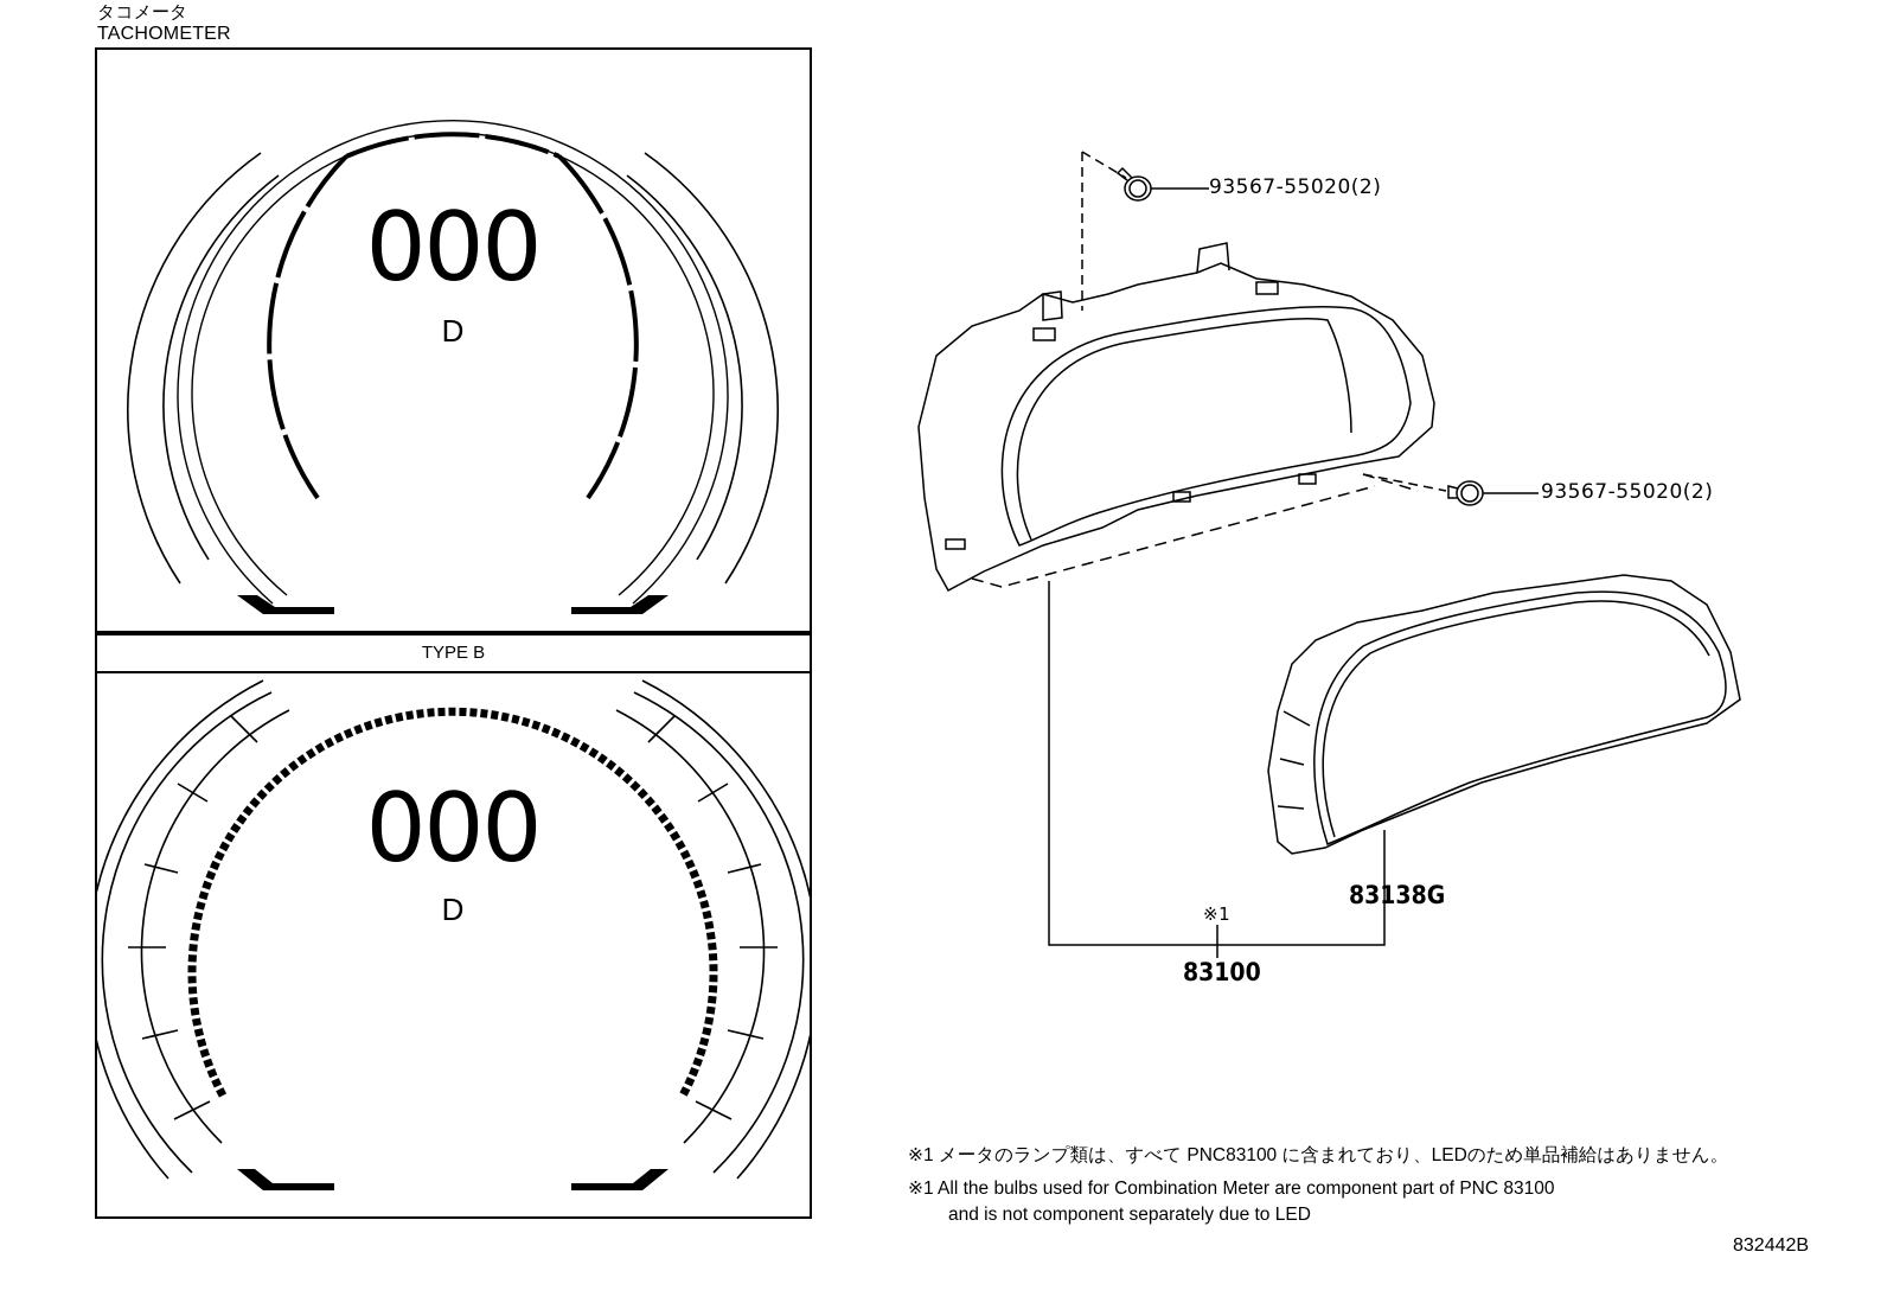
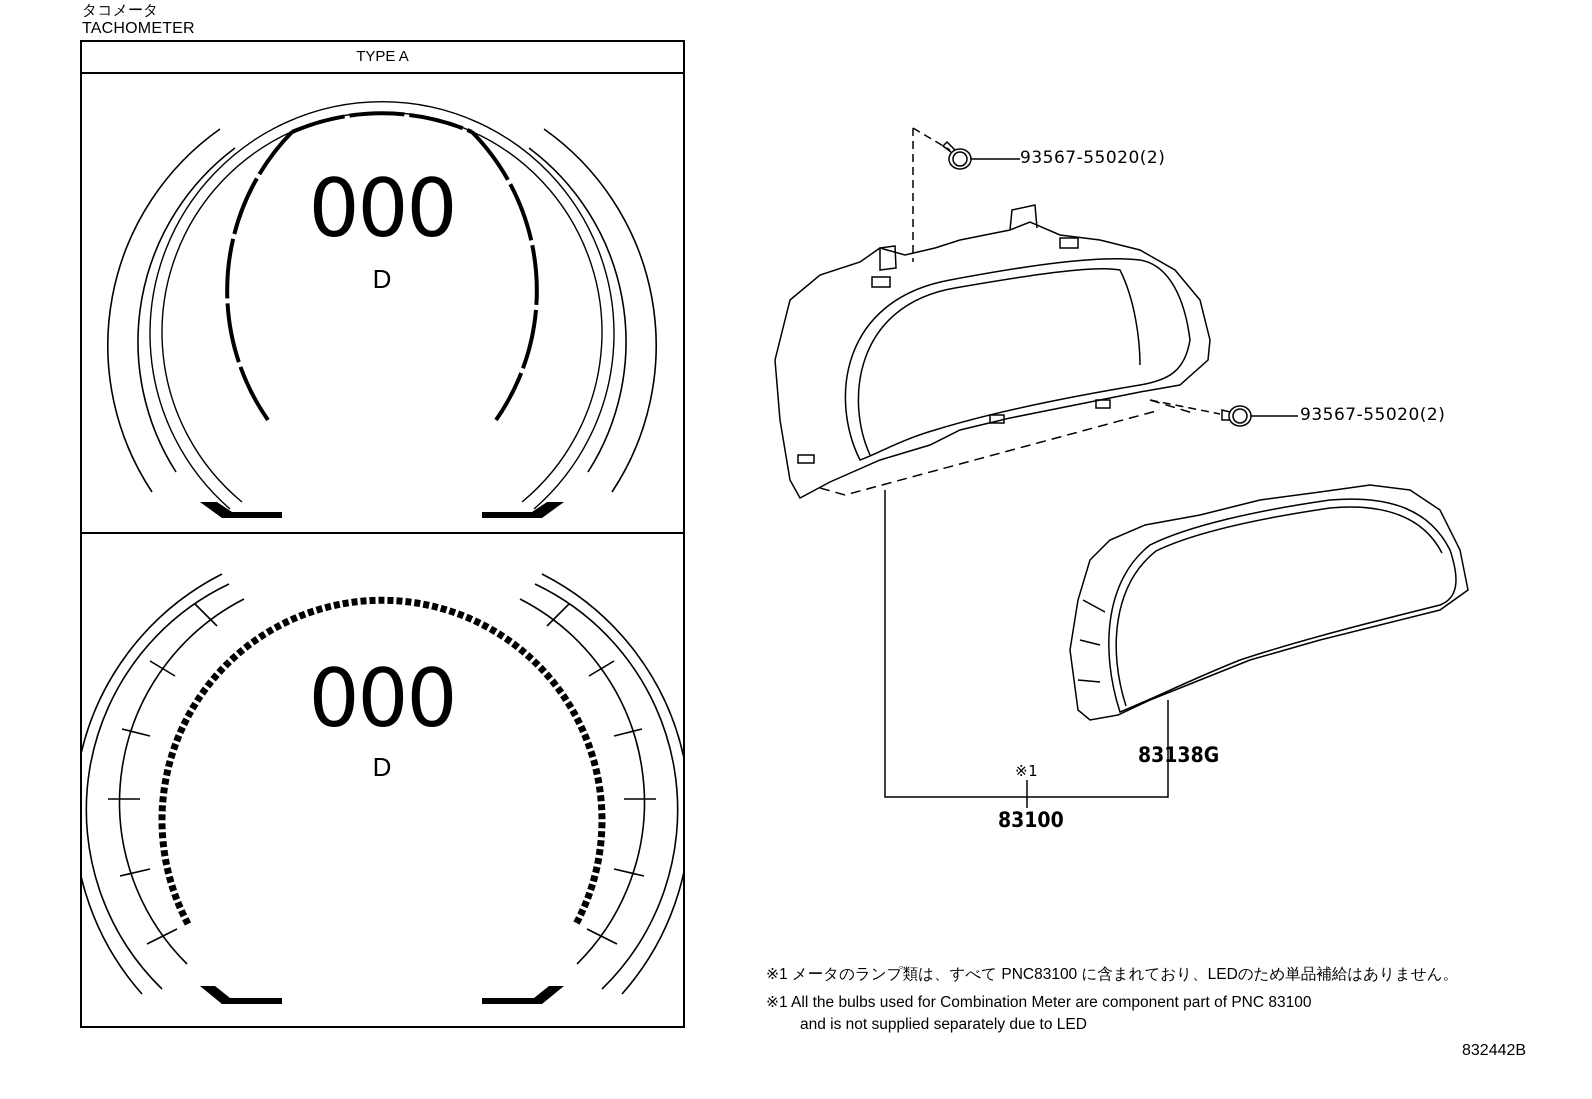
  タコメータ
  TACHOMETER
+ TYPE A
  000
  D
- TYPE B
  000
  D
  93567-55020(2)
  93567-55020(2)
  83138G
  ※1
  83100
  ※1 メータのランプ類は、すべて PNC83100 に含まれており、LEDのため単品補給はありません。
  ※1 All the bulbs used for Combination Meter are component part of PNC 83100
- and is not component separately due to LED
+ and is not supplied separately due to LED
  832442B
